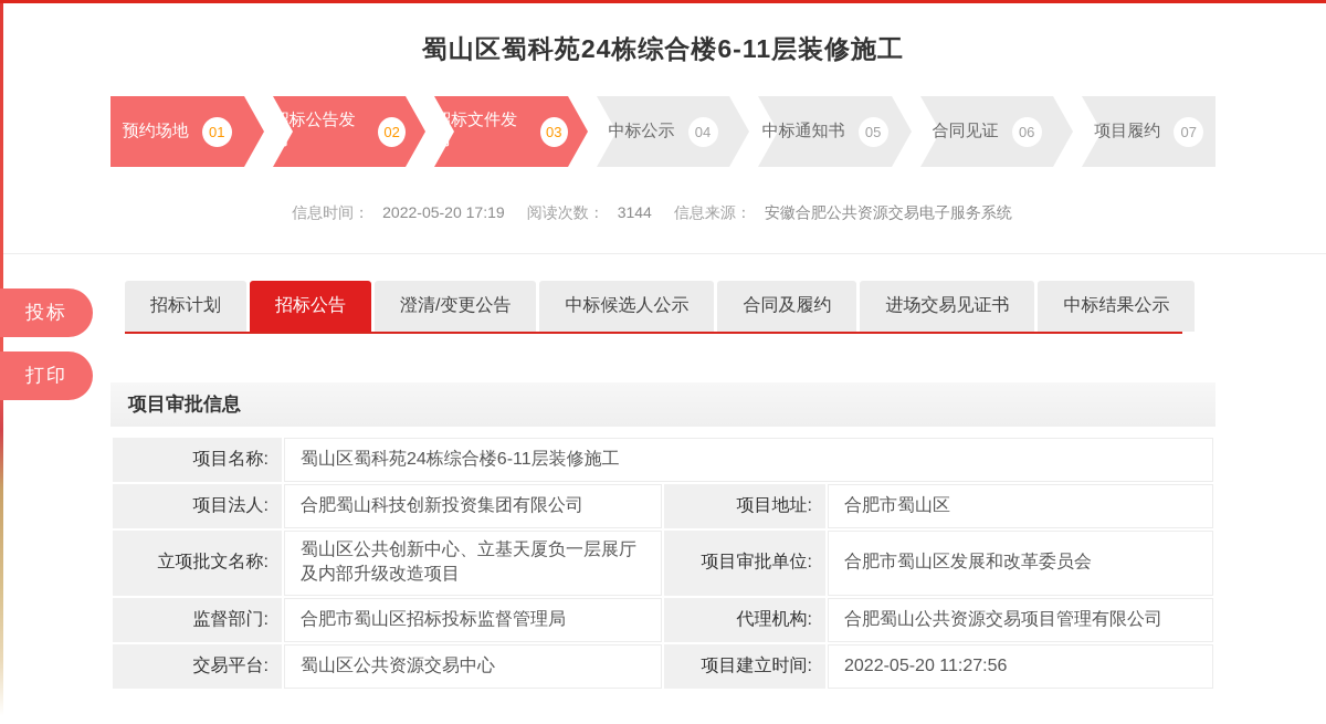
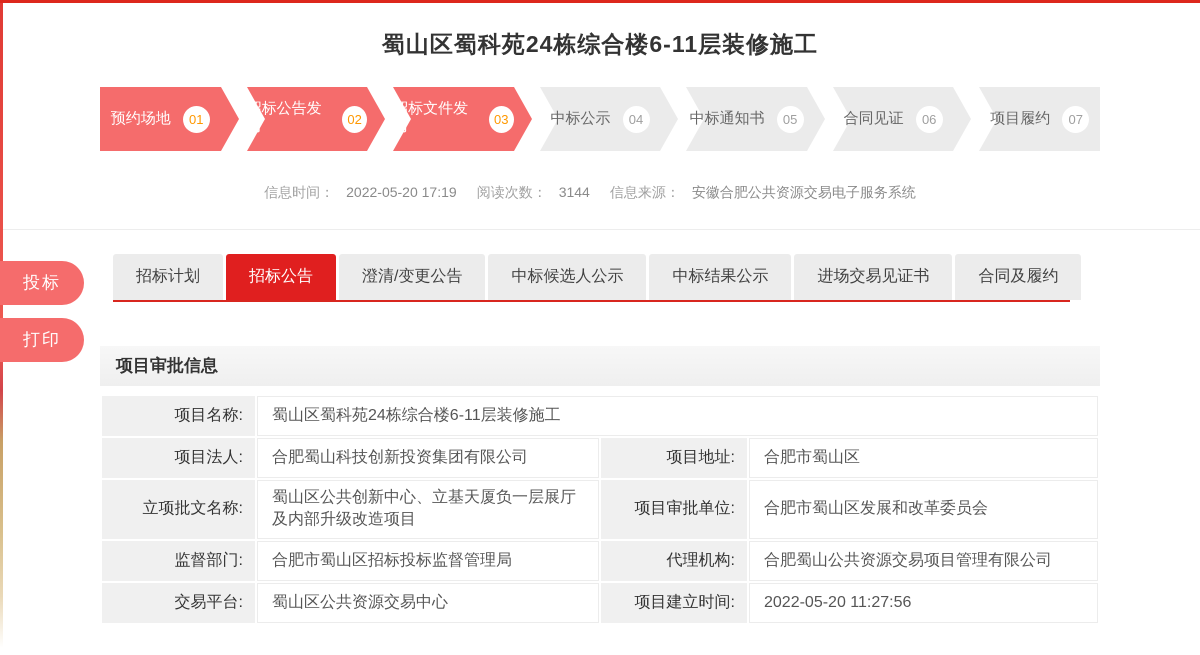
  蜀山区蜀科苑24栋综合楼6-11层装修施工
  预约场地
  01
  招标公告发布
  02
  招标文件发布
  03
  中标公示
  04
  中标通知书
  05
  合同见证
  06
  项目履约
  07
  信息时间： 2022-05-20 17:19 阅读次数： 3144 信息来源： 安徽合肥公共资源交易电子服务系统
  投标
  打印
  招标计划
  招标公告
  澄清/变更公告
  中标候选人公示
- 合同及履约
+ 中标结果公示
  进场交易见证书
- 中标结果公示
+ 合同及履约
  项目审批信息
  项目名称:	蜀山区蜀科苑24栋综合楼6-11层装修施工
  项目法人:	合肥蜀山科技创新投资集团有限公司	项目地址:	合肥市蜀山区
  立项批文名称:	蜀山区公共创新中心、立基天厦负一层展厅及内部升级改造项目	项目审批单位:	合肥市蜀山区发展和改革委员会
  监督部门:	合肥市蜀山区招标投标监督管理局	代理机构:	合肥蜀山公共资源交易项目管理有限公司
  交易平台:	蜀山区公共资源交易中心	项目建立时间:	2022-05-20 11:27:56
